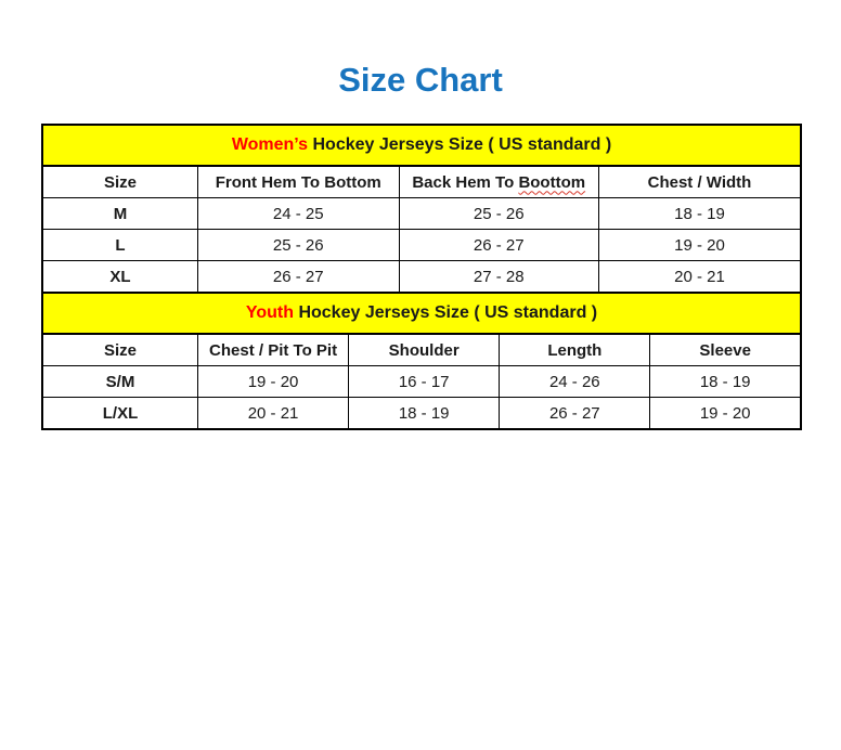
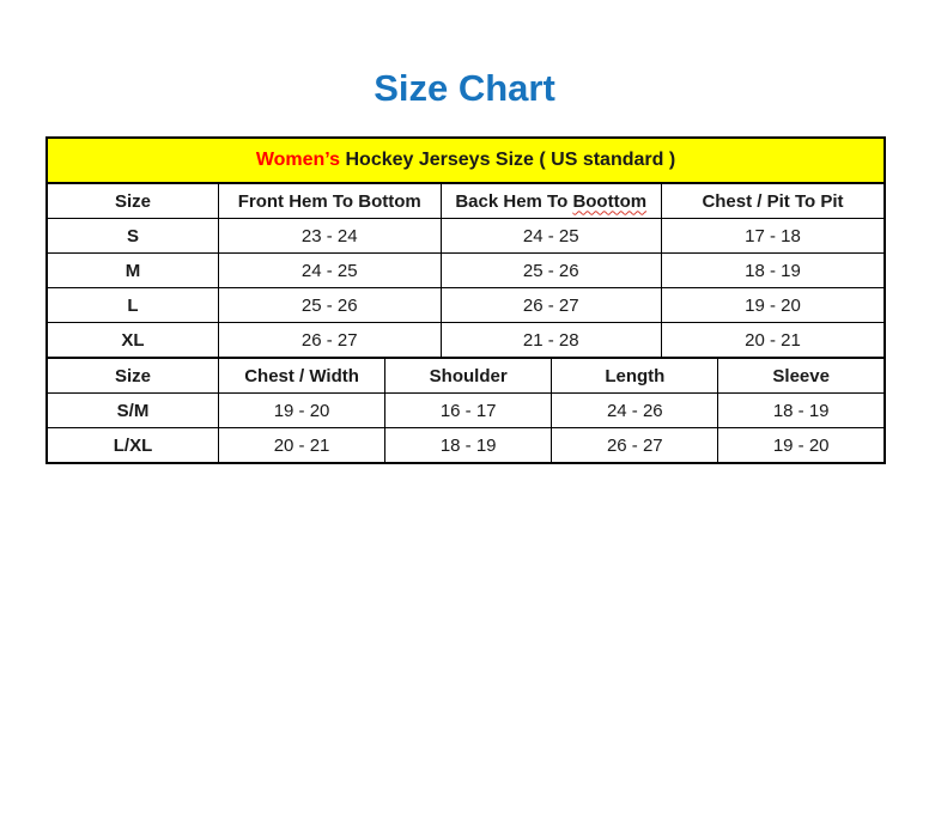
  Size Chart
  Women’s Hockey Jerseys Size ( US standard )
- Size	Front Hem To Bottom	Back Hem To Boottom	Chest / Width
+ Size	Front Hem To Bottom	Back Hem To Boottom	Chest / Pit To Pit
+ S	23 - 24	24 - 25	17 - 18
  M	24 - 25	25 - 26	18 - 19
  L	25 - 26	26 - 27	19 - 20
- XL	26 - 27	27 - 28	20 - 21
+ XL	26 - 27	21 - 28	20 - 21
- Youth Hockey Jerseys Size ( US standard )
- Size	Chest / Pit To Pit	Shoulder	Length	Sleeve
+ Size	Chest / Width	Shoulder	Length	Sleeve
  S/M	19 - 20	16 - 17	24 - 26	18 - 19
  L/XL	20 - 21	18 - 19	26 - 27	19 - 20
